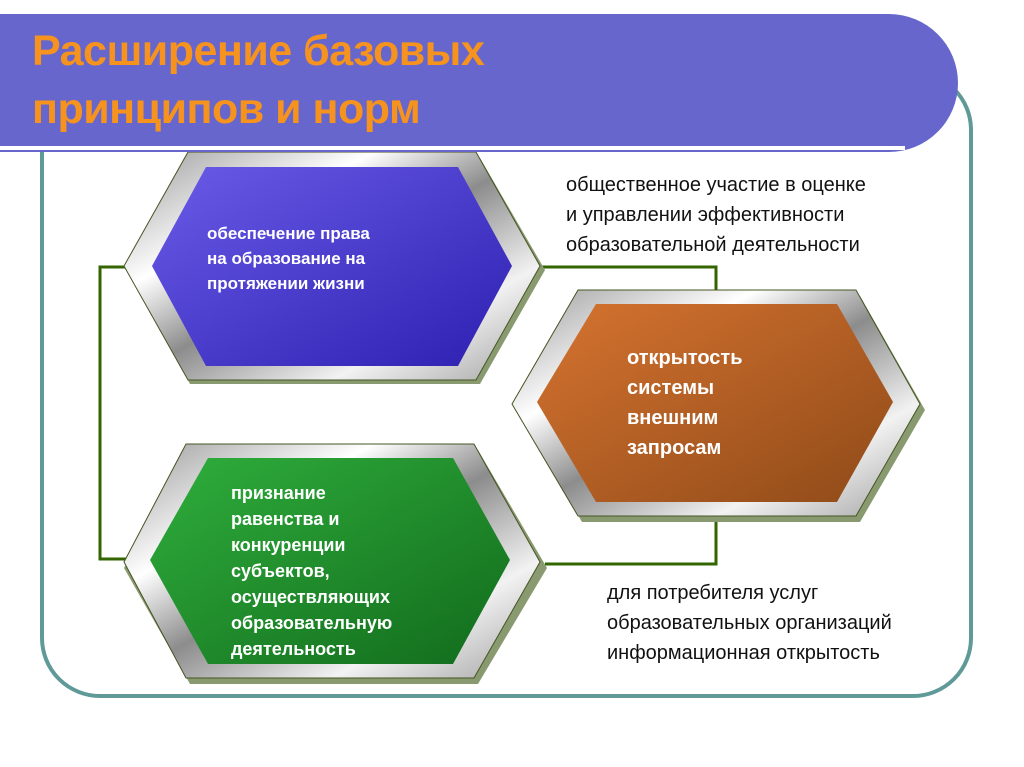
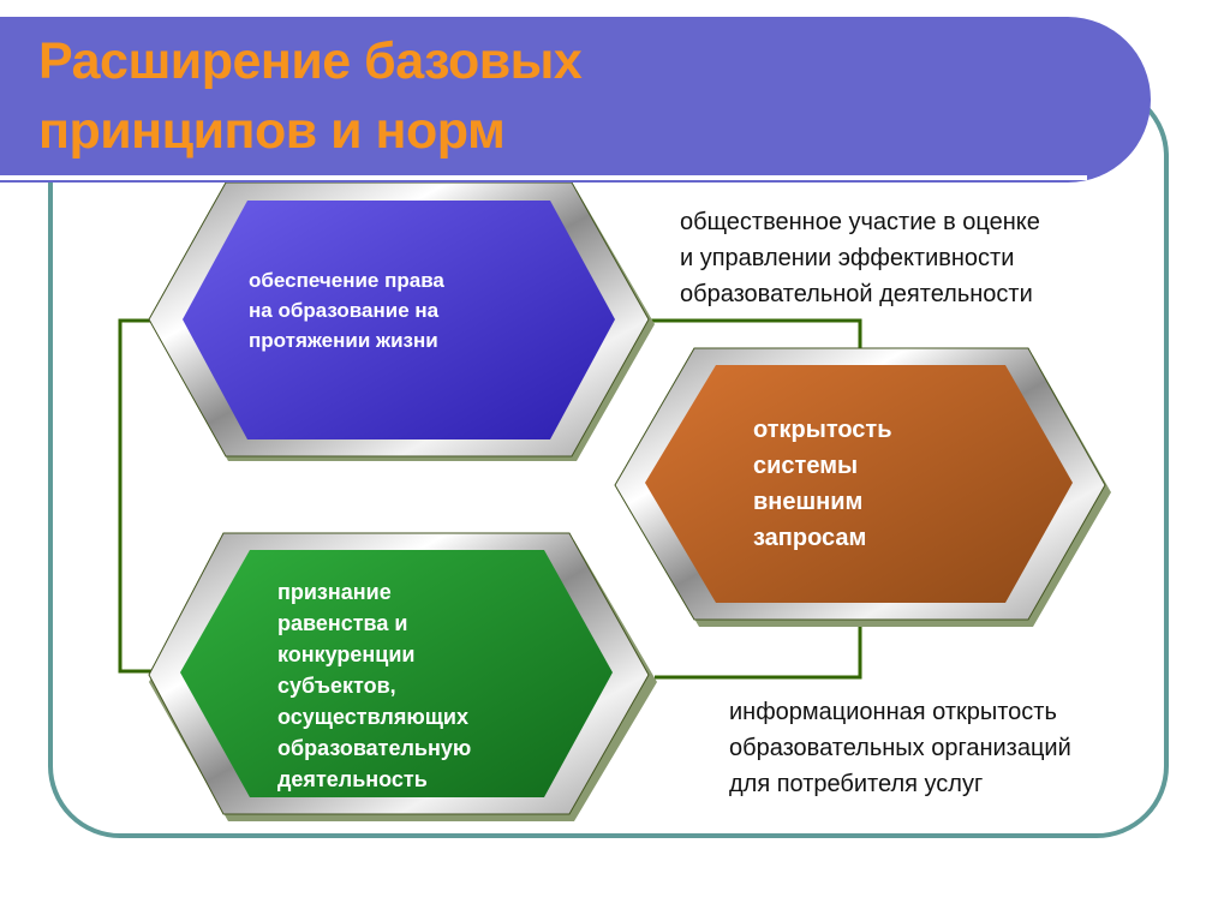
  Расширение базовых
  принципов и норм
  обеспечение права
  на образование на
  протяжении жизни
  открытость
  системы
  внешним
  запросам
  признание
  равенства и
  конкуренции
  субъектов,
  осуществляющих
  образовательную
  деятельность
  общественное участие в оценке
  и управлении эффективности
  образовательной деятельности
- для потребителя услуг
+ информационная открытость
  образовательных организаций
- информационная открытость
+ для потребителя услуг
